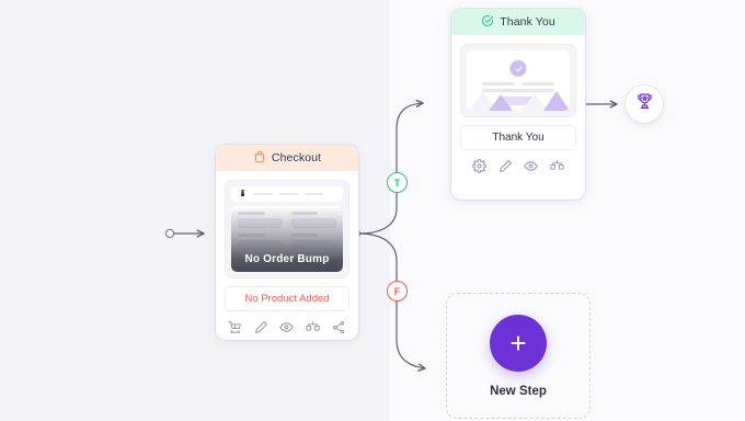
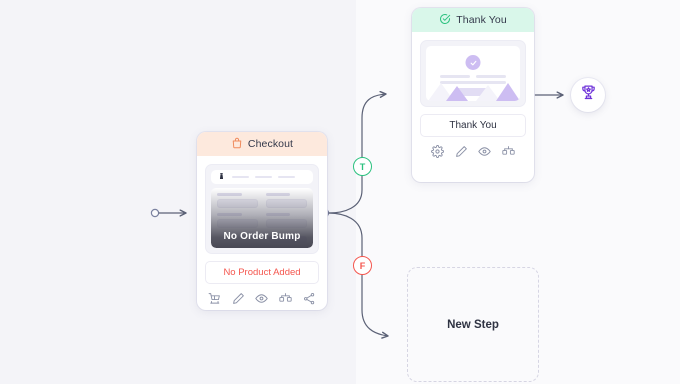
  T
  F
  Checkout
  No Order Bump
  No Product Added
  Thank You
  Thank You
- +
  New Step
